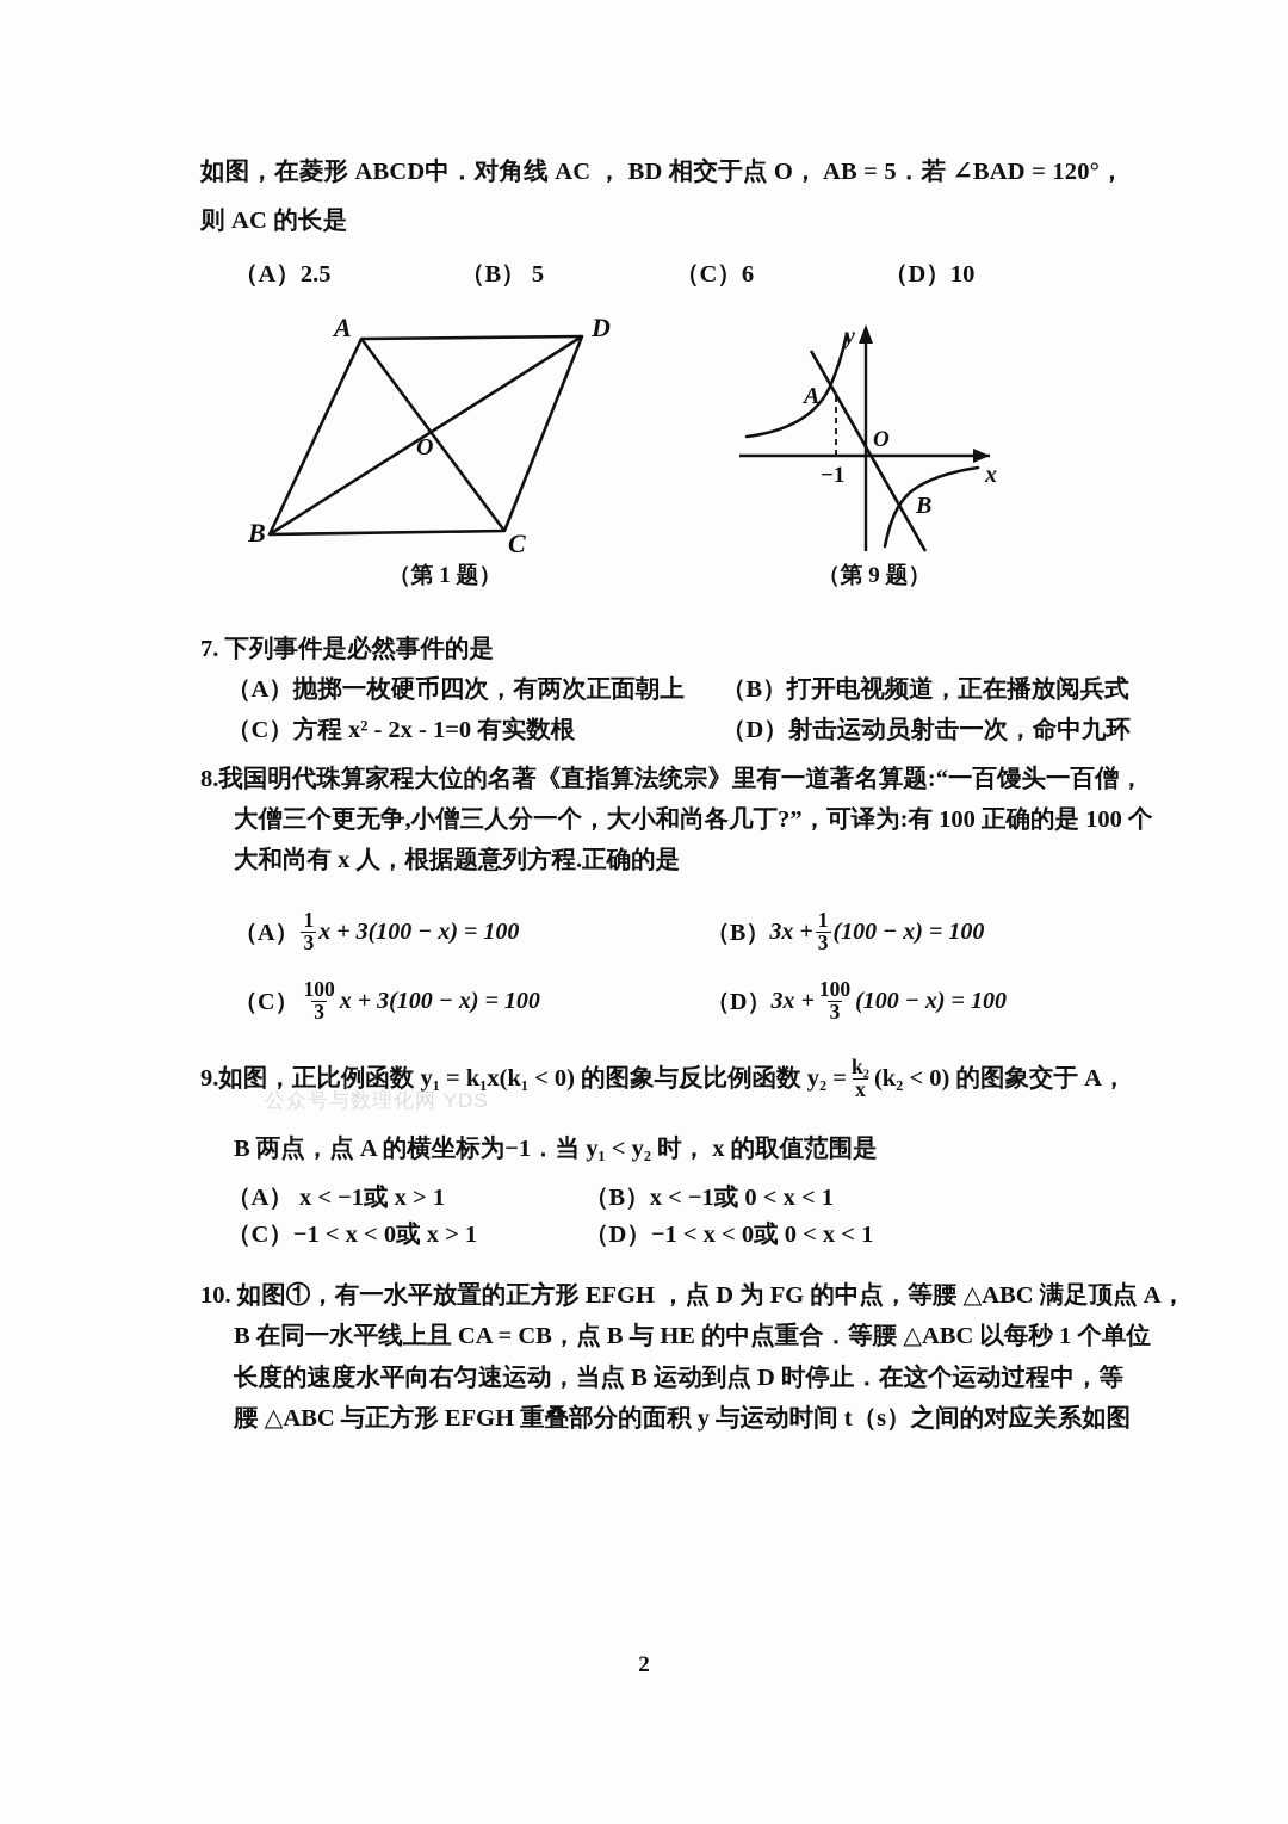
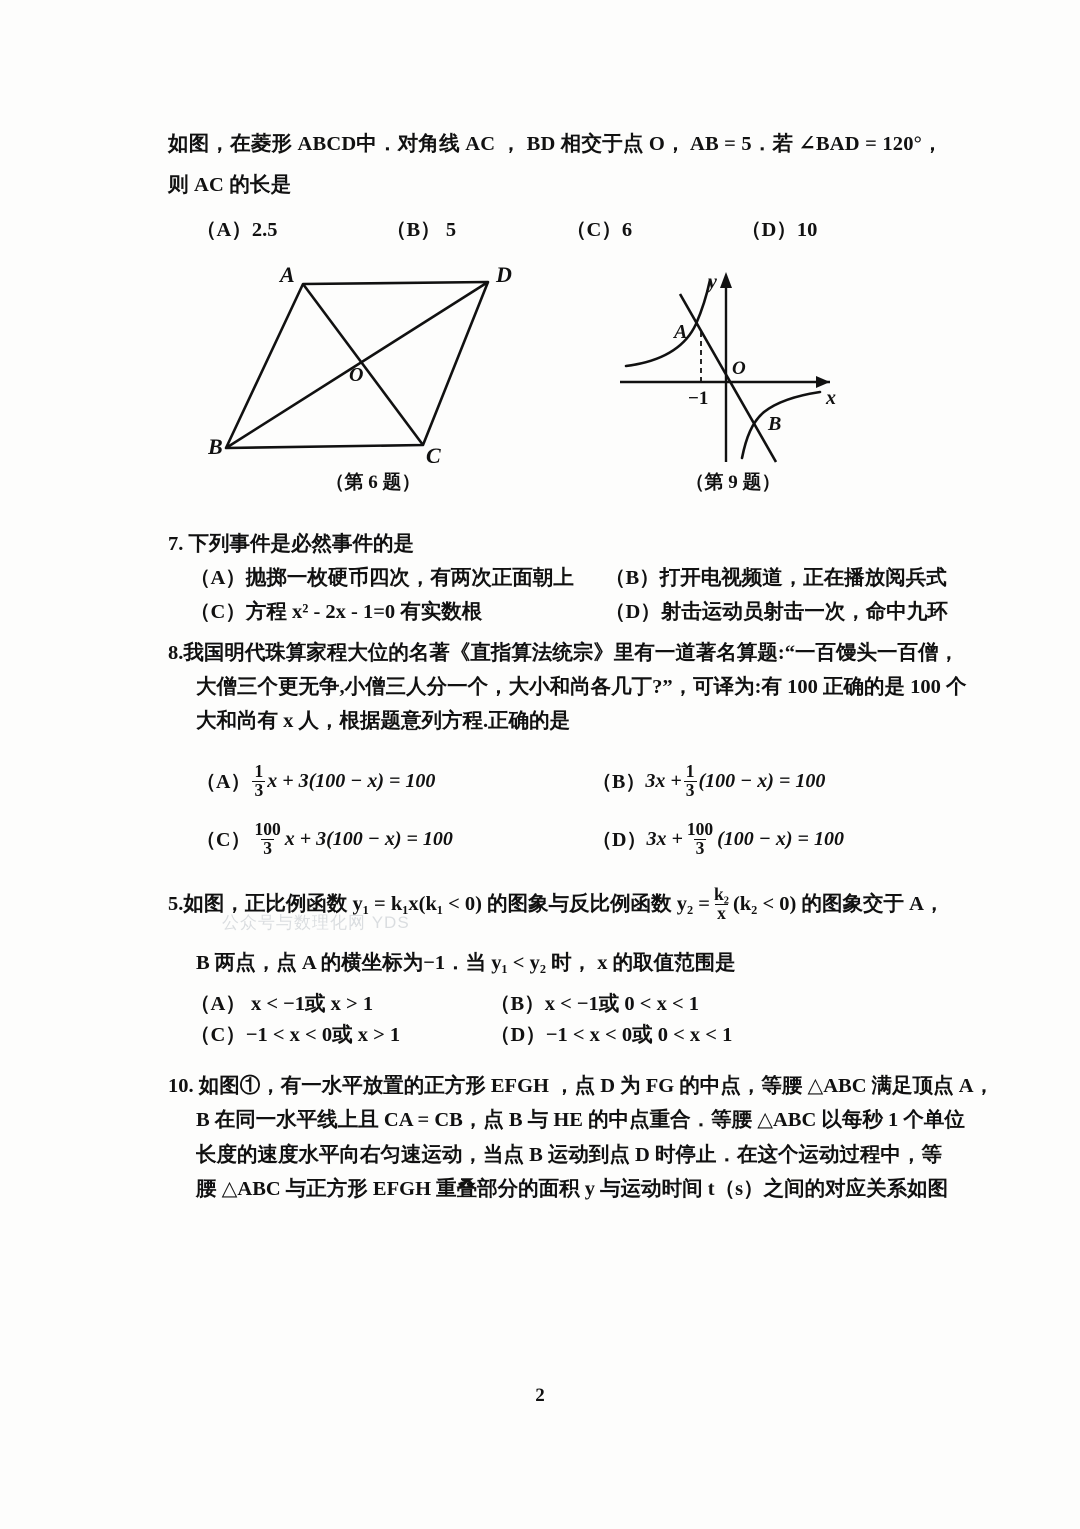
  如图，在菱形 ABCD中．对角线 AC ， BD 相交于点 O， AB = 5．若 ∠BAD = 120°，
  则 AC 的长是
  （A）2.5
  （B） 5
  （C）6
  （D）10
  A
  D
  B
  C
  O
- （第 1 题）
+ （第 6 题）
  A
  B
  O
  −1
  x
  y
  （第 9 题）
  7. 下列事件是必然事件的是
  （A）抛掷一枚硬币四次，有两次正面朝上
  （B）打开电视频道，正在播放阅兵式
  （C）方程 x² - 2x - 1=0 有实数根
  （D）射击运动员射击一次，命中九环
  8.我国明代珠算家程大位的名著《直指算法统宗》里有一道著名算题:“一百馒头一百僧，
  大僧三个更无争,小僧三人分一个，大小和尚各几丁?”，可译为:有 100 正确的是 100 个
  大和尚有 x 人，根据题意列方程.正确的是
  （A）
  1
  3
  x + 3(100 − x) = 100
  （B）
  3x +
  1
  3
  (100 − x) = 100
  （C）
  100
  3
  x + 3(100 − x) = 100
  （D）
  3x +
  100
  3
  (100 − x) = 100
- 9.
+ 5.
  如图，正比例函数 y₁ = k₁x(k₁ < 0) 的图象与反比例函数 y₂ =
  k₂
  x
  (k₂ < 0) 的图象交于 A，
  B 两点，点 A 的横坐标为−1．当 y₁ < y₂ 时， x 的取值范围是
  （A） x < −1或 x > 1
  （B）x < −1或 0 < x < 1
  （C）−1 < x < 0或 x > 1
  （D）−1 < x < 0或 0 < x < 1
  10. 如图①，有一水平放置的正方形 EFGH ，点 D 为 FG 的中点，等腰 △ABC 满足顶点 A，
  B 在同一水平线上且 CA = CB，点 B 与 HE 的中点重合．等腰 △ABC 以每秒 1 个单位
  长度的速度水平向右匀速运动，当点 B 运动到点 D 时停止．在这个运动过程中，等
  腰 △ABC 与正方形 EFGH 重叠部分的面积 y 与运动时间 t（s）之间的对应关系如图
  公众号与数理化网 YDS
  2
